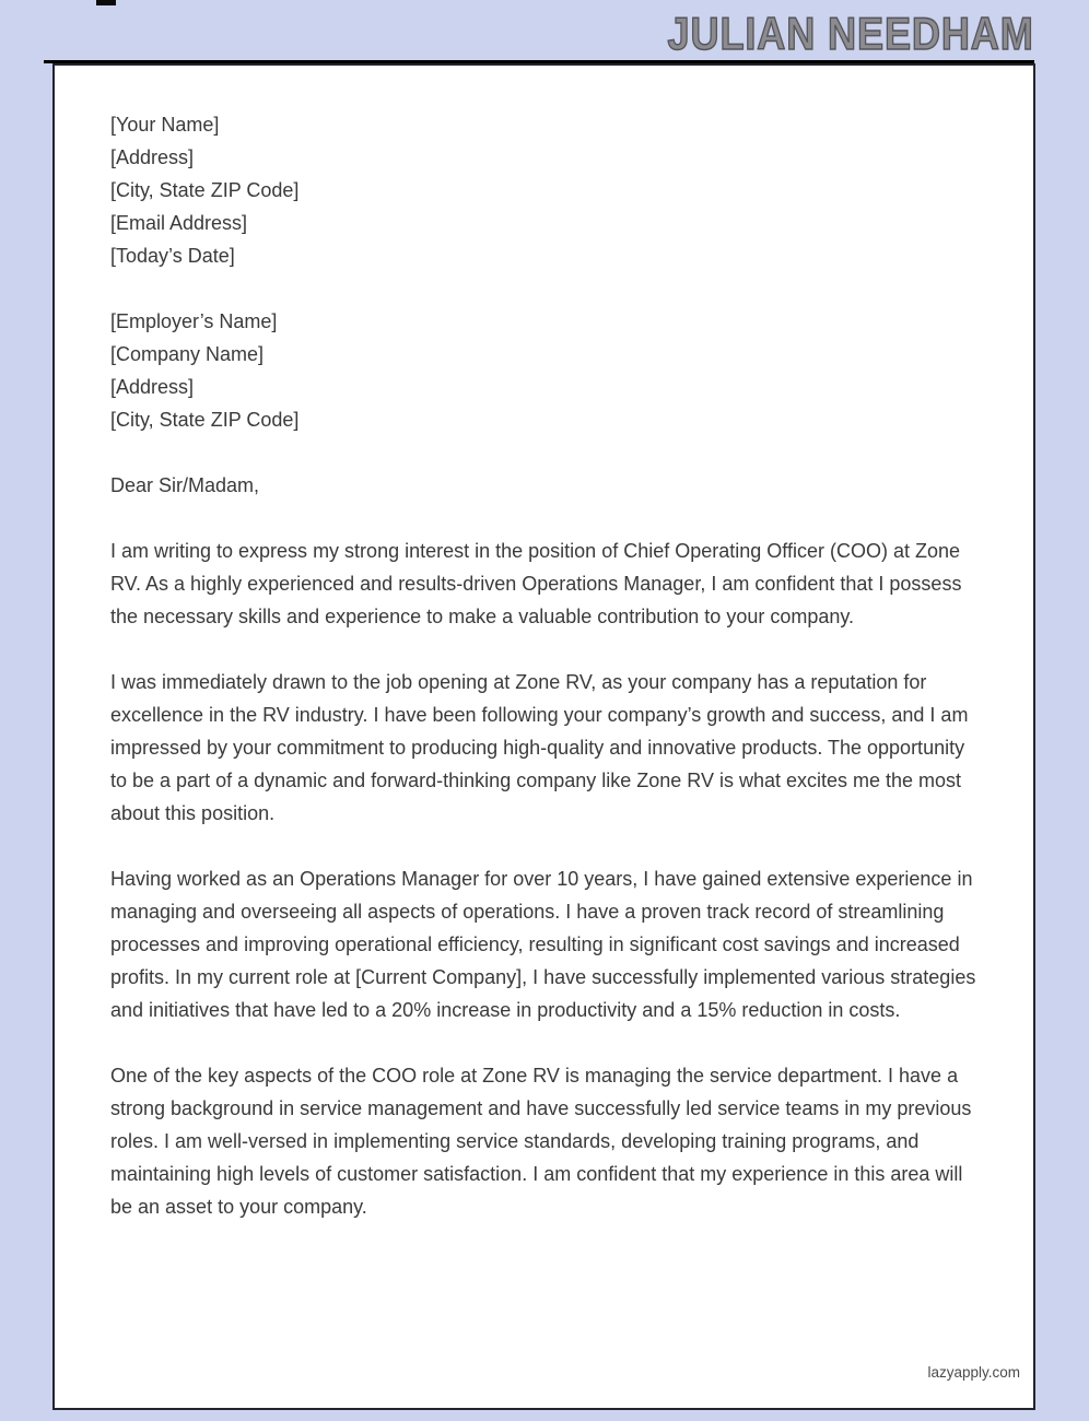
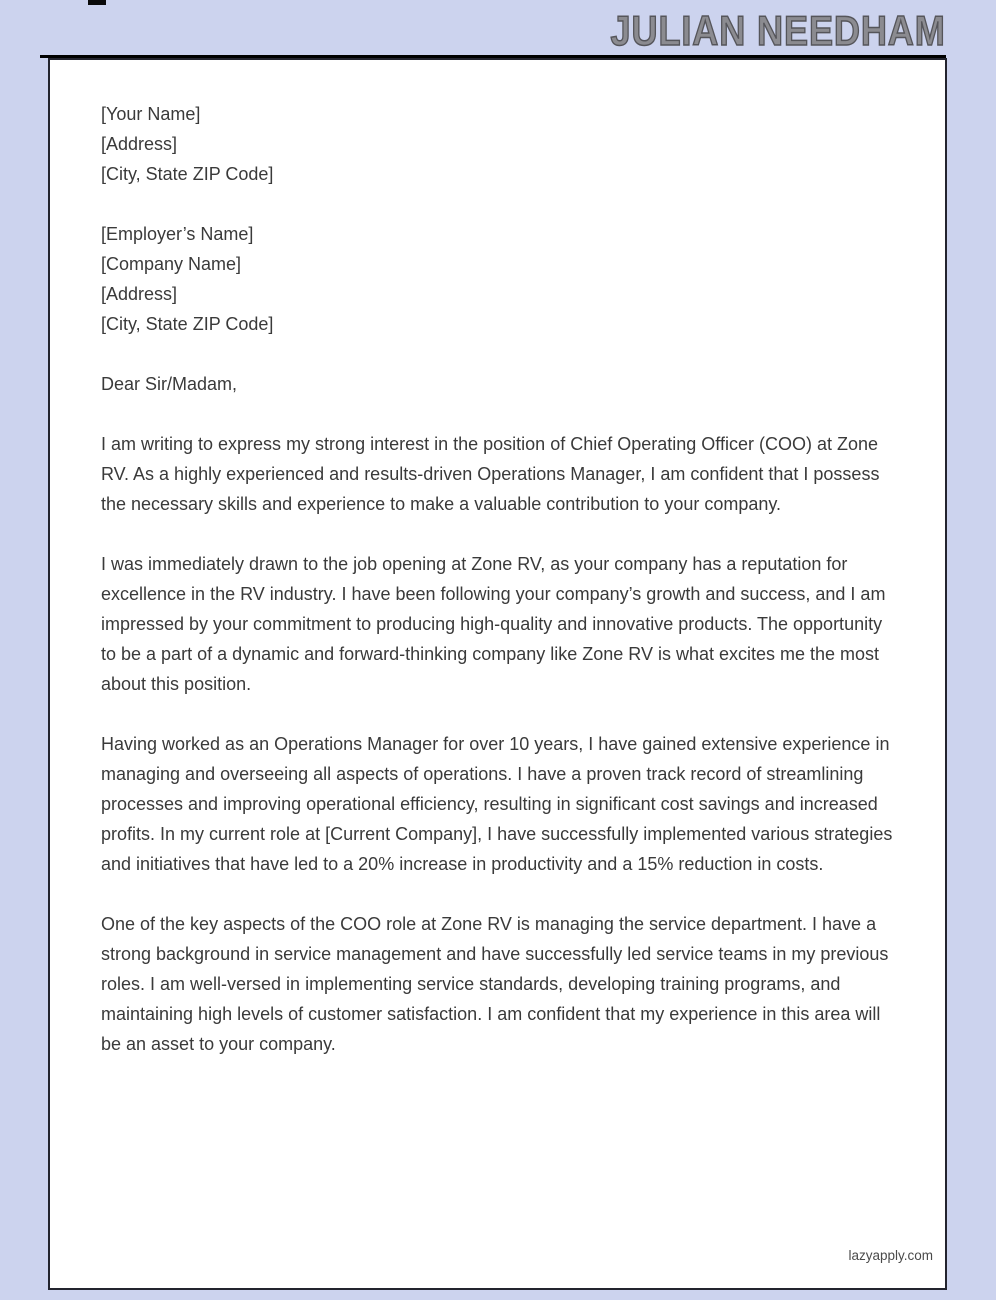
  JULIAN NEEDHAM
  [Your Name]
  [Address]
  [City, State ZIP Code]
- [Email Address]
- [Today’s Date]
  [Employer’s Name]
  [Company Name]
  [Address]
  [City, State ZIP Code]
  Dear Sir/Madam,
  I am writing to express my strong interest in the position of Chief Operating Officer (COO) at Zone RV. As a highly experienced and results-driven Operations Manager, I am confident that I possess the necessary skills and experience to make a valuable contribution to your company.
  I was immediately drawn to the job opening at Zone RV, as your company has a reputation for excellence in the RV industry. I have been following your company’s growth and success, and I am impressed by your commitment to producing high-quality and innovative products. The opportunity to be a part of a dynamic and forward-thinking company like Zone RV is what excites me the most about this position.
  Having worked as an Operations Manager for over 10 years, I have gained extensive experience in managing and overseeing all aspects of operations. I have a proven track record of streamlining processes and improving operational efficiency, resulting in significant cost savings and increased profits. In my current role at [Current Company], I have successfully implemented various strategies and initiatives that have led to a 20% increase in productivity and a 15% reduction in costs.
  One of the key aspects of the COO role at Zone RV is managing the service department. I have a strong background in service management and have successfully led service teams in my previous roles. I am well-versed in implementing service standards, developing training programs, and maintaining high levels of customer satisfaction. I am confident that my experience in this area will be an asset to your company.
  lazyapply.com
